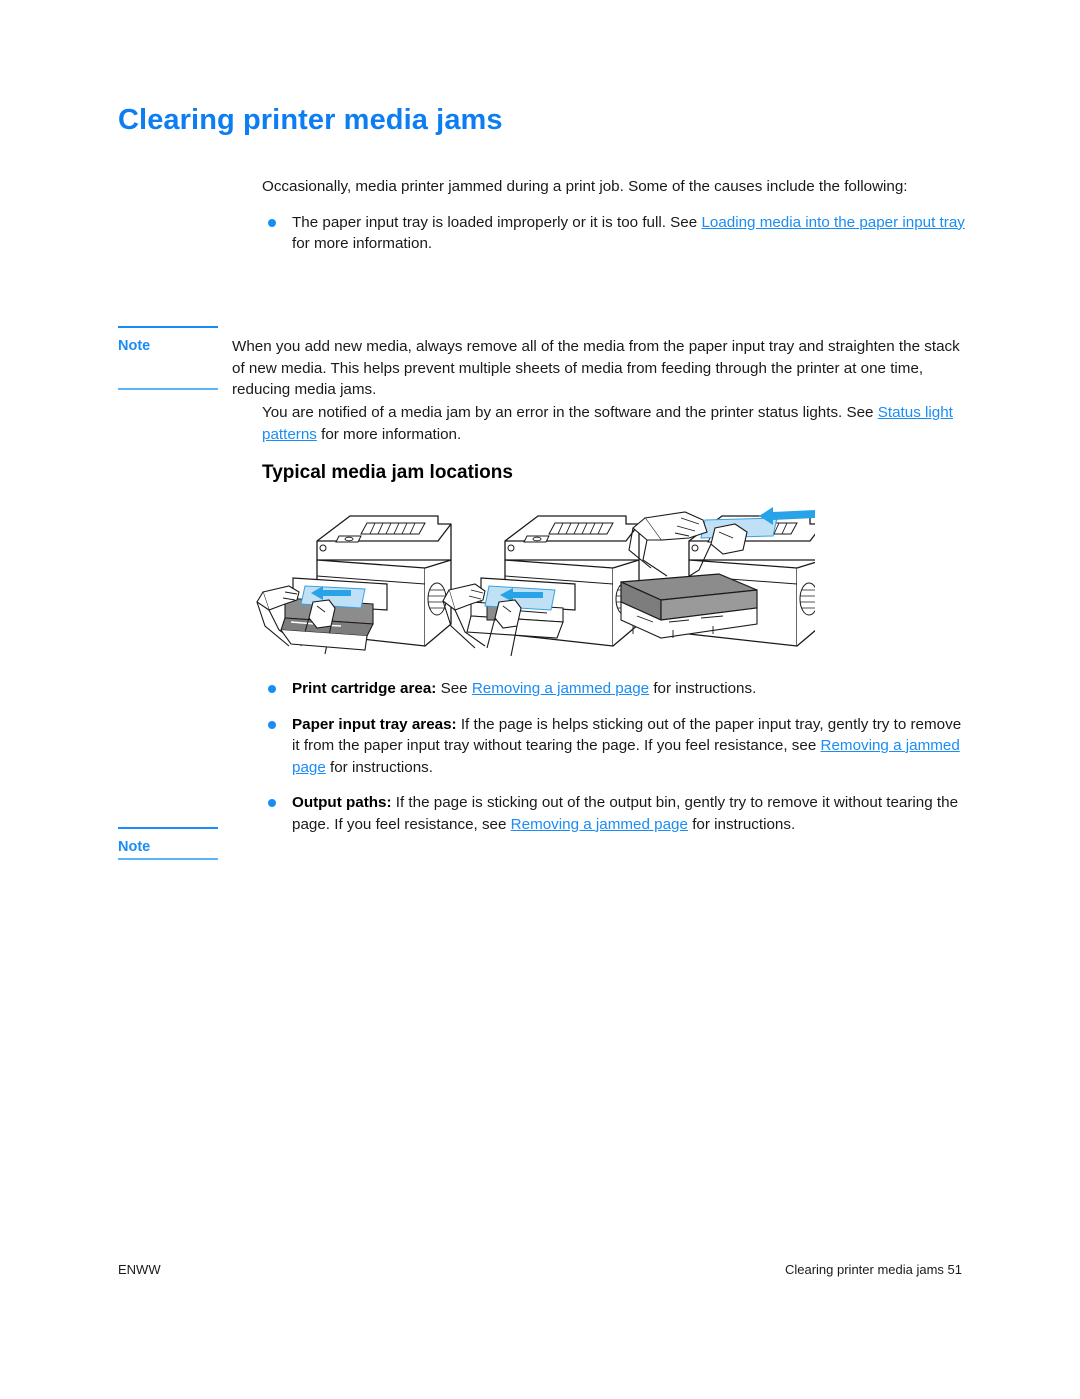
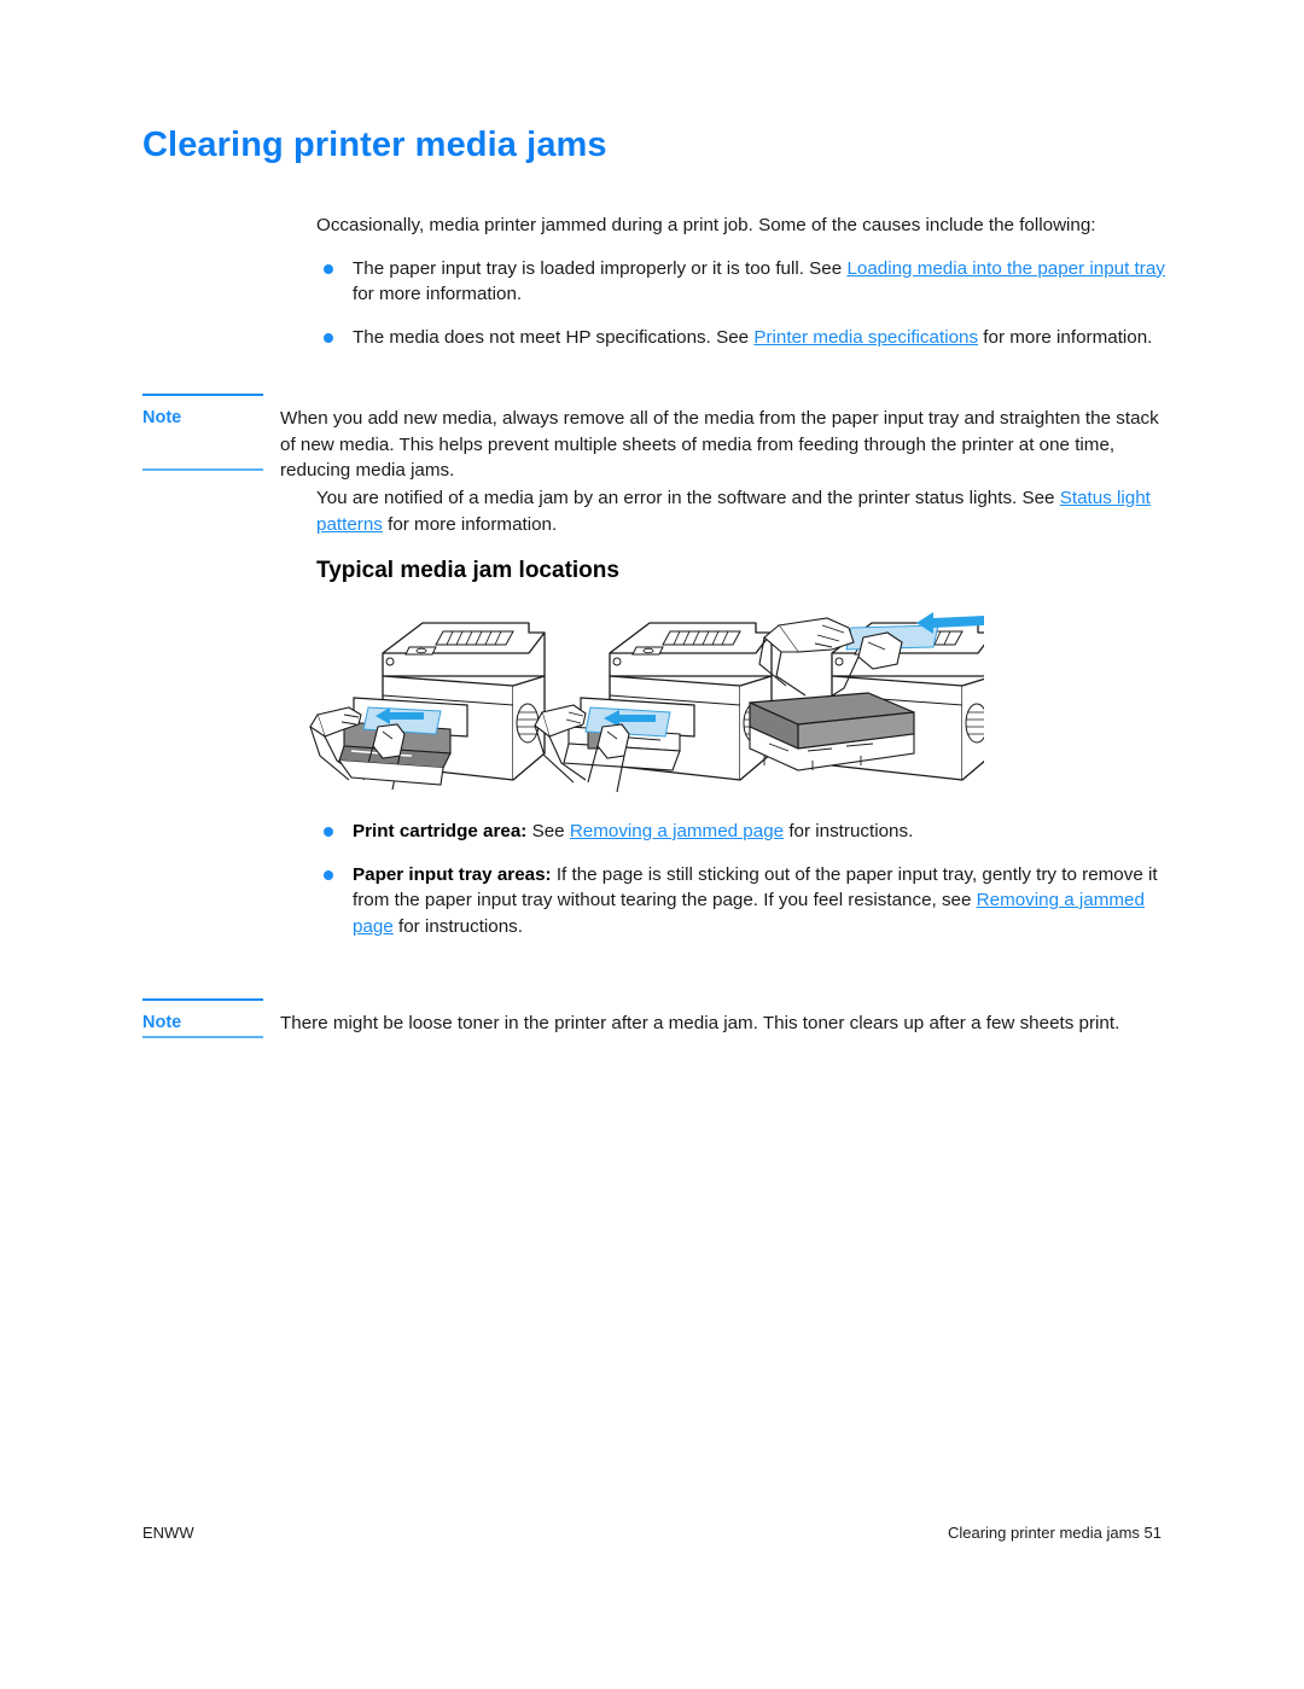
  Clearing printer media jams
  Occasionally, media printer jammed during a print job. Some of the causes include the following:
  The paper input tray is loaded improperly or it is too full. See Loading media into the paper input tray for more information.
+ The media does not meet HP specifications. See Printer media specifications for more information.
  Note
  When you add new media, always remove all of the media from the paper input tray and straighten the stack of new media. This helps prevent multiple sheets of media from feeding through the printer at one time, reducing media jams.
  You are notified of a media jam by an error in the software and the printer status lights. See Status light patterns for more information.
  Typical media jam locations
  Print cartridge area: See Removing a jammed page for instructions.
- Paper input tray areas: If the page is helps sticking out of the paper input tray, gently try to remove it from the paper input tray without tearing the page. If you feel resistance, see Removing a jammed page for instructions.
+ Paper input tray areas: If the page is still sticking out of the paper input tray, gently try to remove it from the paper input tray without tearing the page. If you feel resistance, see Removing a jammed page for instructions.
- Output paths: If the page is sticking out of the output bin, gently try to remove it without tearing the page. If you feel resistance, see Removing a jammed page for instructions.
  Note
+ There might be loose toner in the printer after a media jam. This toner clears up after a few sheets print.
  ENWW
  Clearing printer media jams 51
